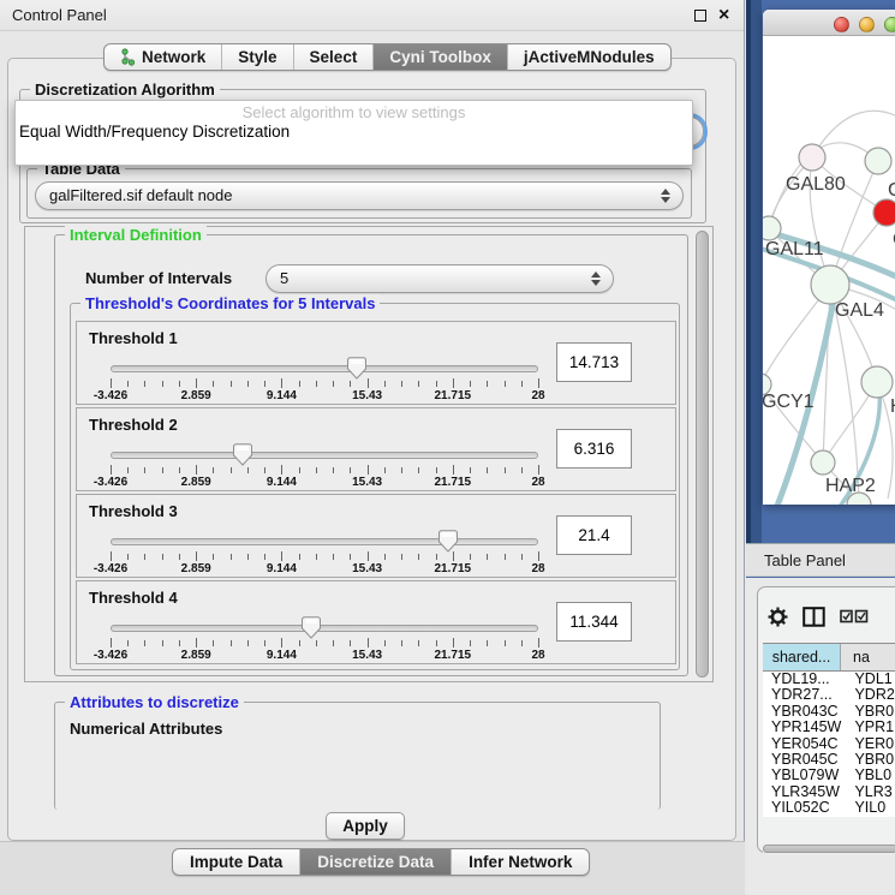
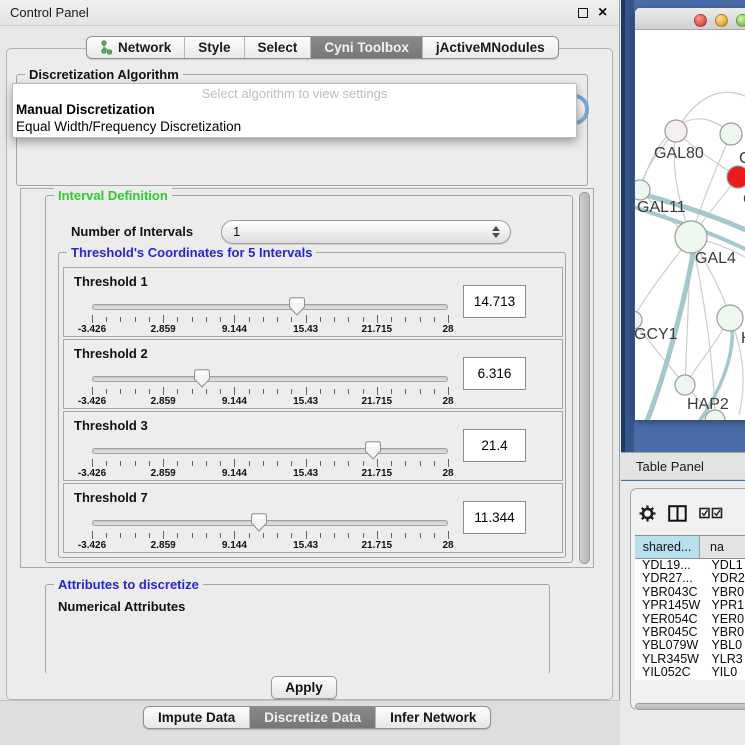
  Control Panel
  ×
  Network
  Style
  Select
  Cyni Toolbox
  jActiveMNodules
  Discretization Algorithm
- Table Data
- galFiltered.sif default node
  Select algorithm to view settings
+ Manual Discretization
  Equal Width/Frequency Discretization
  Interval Definition
  Number of Intervals
- 5
+ 1
  Threshold's Coordinates for 5 Intervals
  Threshold 1
  -3.426
  2.859
  9.144
  15.43
  21.715
  28
  14.713
  Threshold 2
  -3.426
  2.859
  9.144
  15.43
  21.715
  28
  6.316
  Threshold 3
  -3.426
  2.859
  9.144
  15.43
  21.715
  28
  21.4
- Threshold 4
+ Threshold 7
  -3.426
  2.859
  9.144
  15.43
  21.715
  28
  11.344
  Attributes to discretize
  Numerical Attributes
  Apply
  Impute Data
  Discretize Data
  Infer Network
  GAL80
  GAL11
  GAL4
  GCY1
  HAP2
  Table Panel
  shared...
  na
  YDL19...
  YDL1
  YDR27...
  YDR2
  YBR043C
  YBR0
  YPR145W
  YPR1
  YER054C
  YER0
  YBR045C
  YBR0
  YBL079W
  YBL0
  YLR345W
  YLR3
  YIL052C
  YIL0
